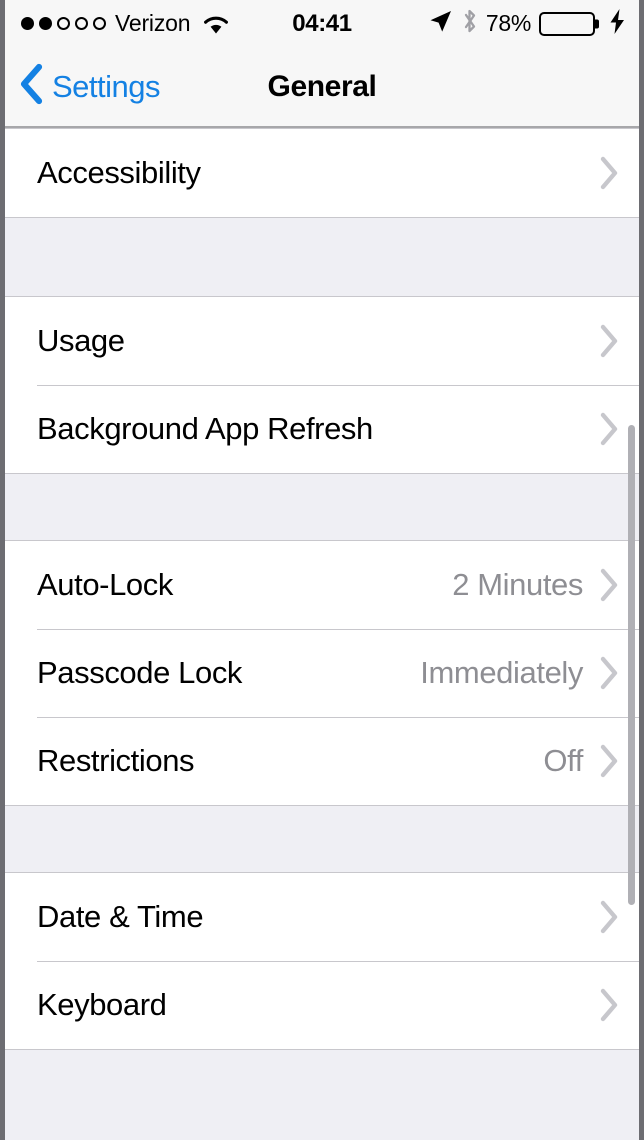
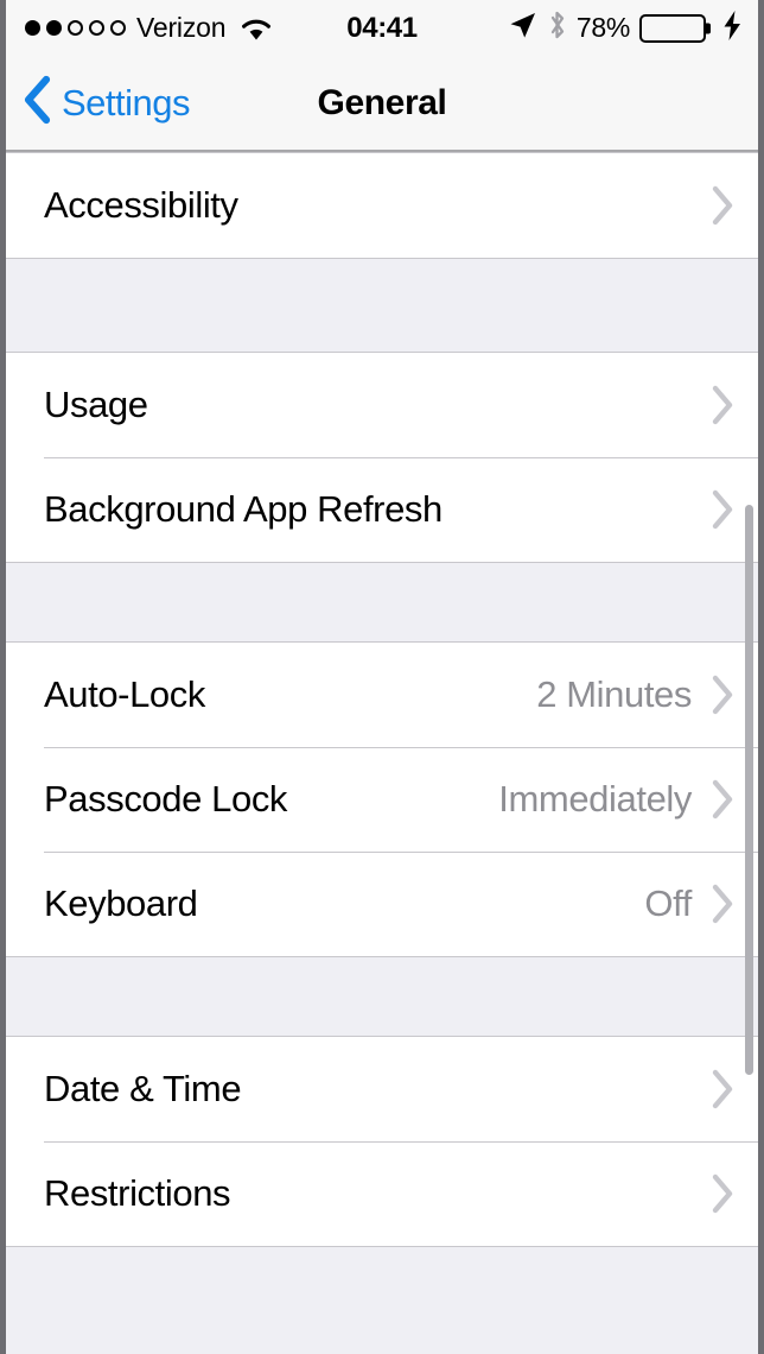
  Verizon
  04:41
  78%
  Settings
  General
  Accessibility
  Usage
  Background App Refresh
  Auto-Lock
  2 Minutes
  Passcode Lock
  Immediately
- Restrictions
+ Keyboard
  Off
  Date & Time
- Keyboard
+ Restrictions
